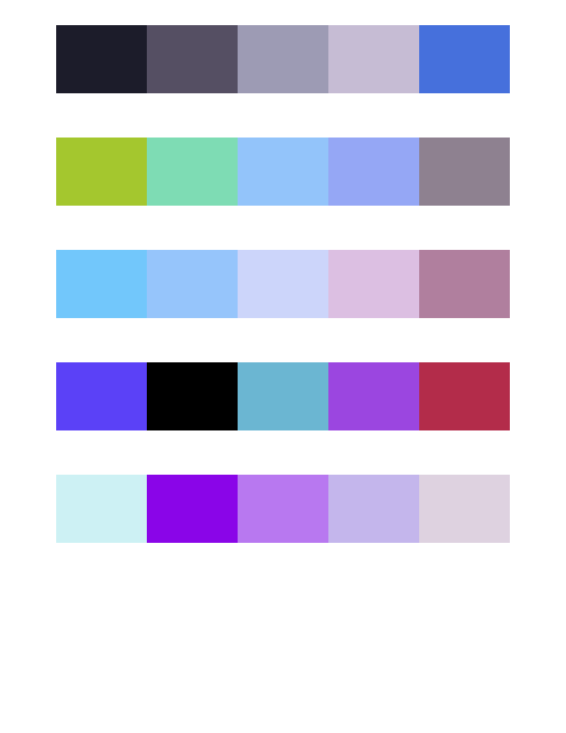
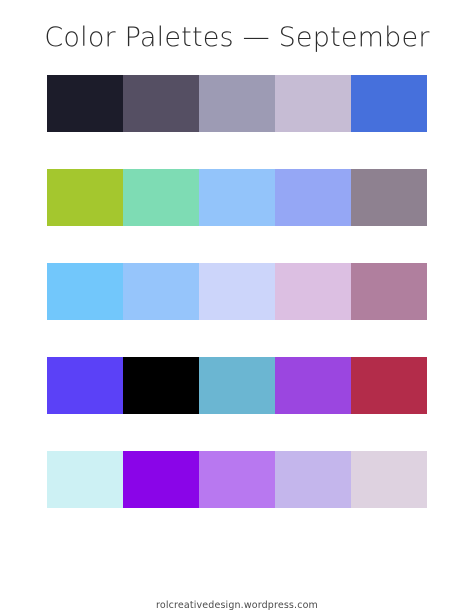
+ Color Palettes — September
+ rolcreativedesign.wordpress.com
